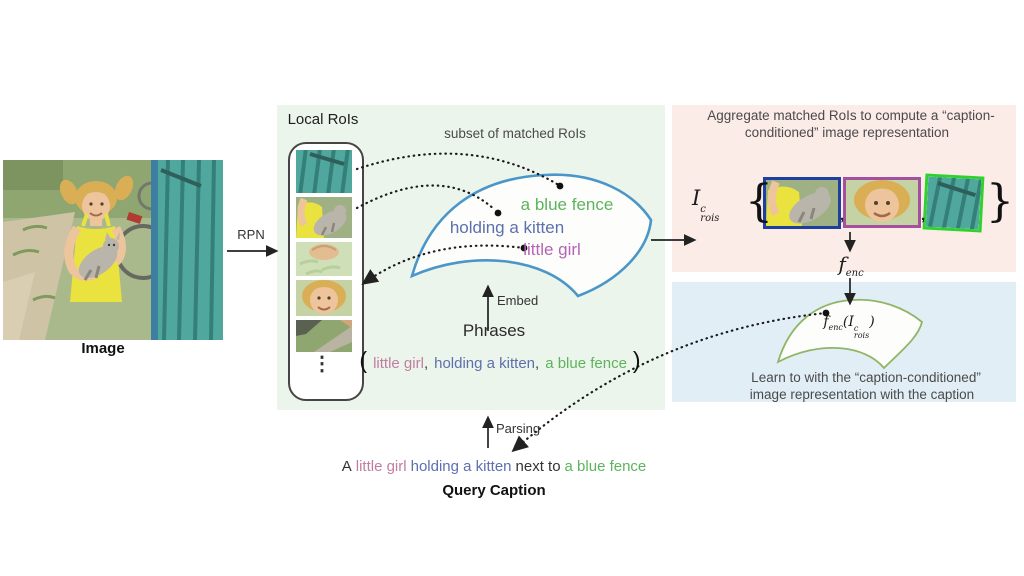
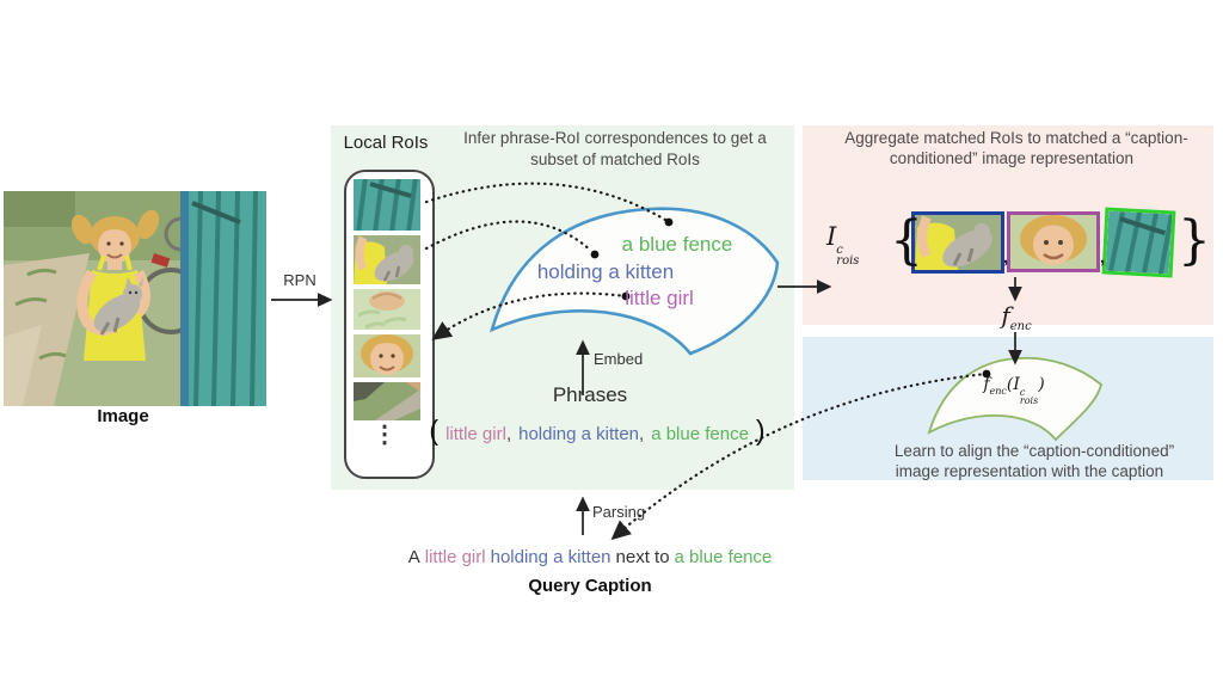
  Image
  RPN
  Local RoIs
  ⋮
+ Infer phrase-RoI correspondences to get a
  subset of matched RoIs
  a blue fence
  holding a kitten
  little girl
  Embed
  Phrases
  (
  little girl
  ,
  holding a kitten
  ,
  a blue fence
  )
- Aggregate matched RoIs to compute a “caption-
+ Aggregate matched RoIs to matched a “caption-
  conditioned” image representation
  I
  c
  rois
  {
  ,
  ,
  }
  fenc
  fenc(I
  c
  rois
  )
- Learn to with the “caption-conditioned”
+ Learn to align the “caption-conditioned”
  image representation with the caption
  Parsing
  A
  little girl
  holding a kitten
  next to
  a blue fence
  Query Caption
